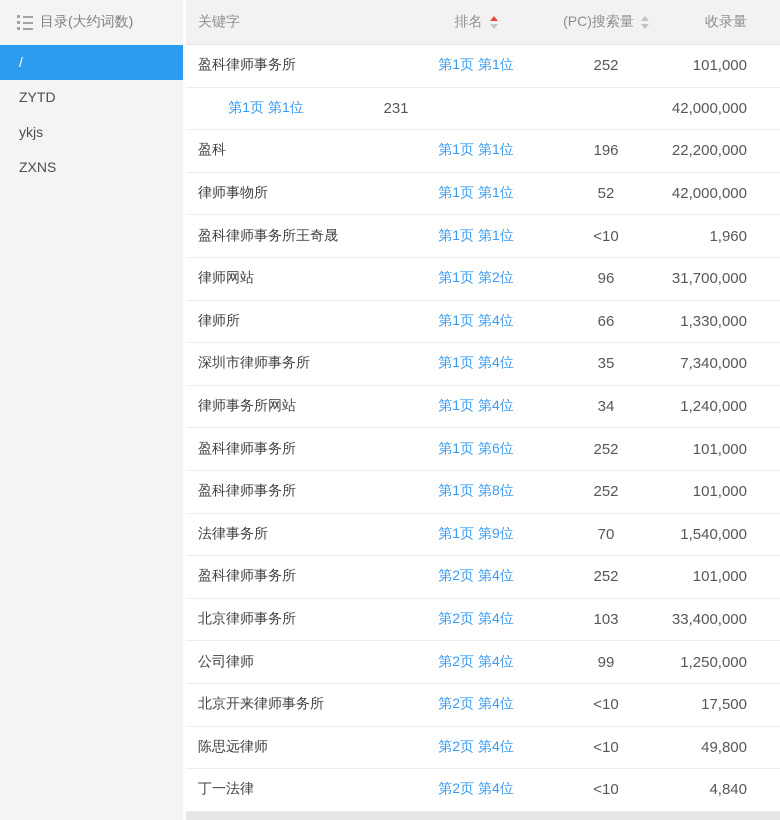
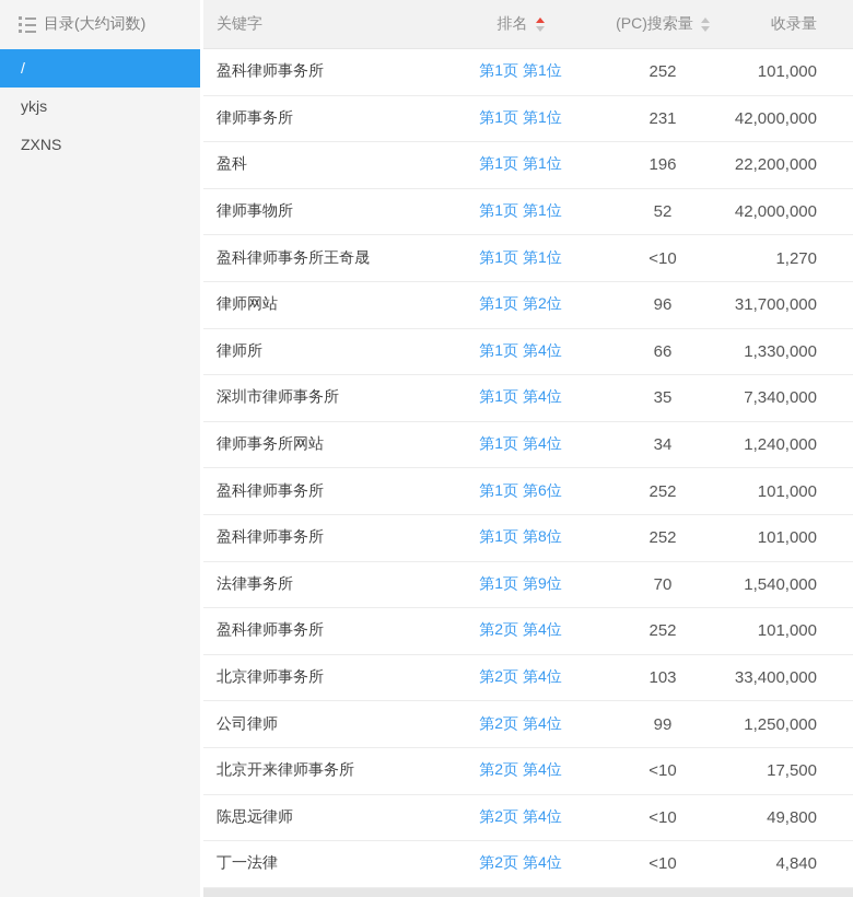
  目录(大约词数)
  /
- ZYTD
  ykjs
  ZXNS
  关键字
  排名
  (PC)搜索量
  收录量
  盈科律师事务所
  第1页 第1位
  252
  101,000
+ 律师事务所
  第1页 第1位
  231
  42,000,000
  盈科
  第1页 第1位
  196
  22,200,000
  律师事物所
  第1页 第1位
  52
  42,000,000
  盈科律师事务所王奇晟
  第1页 第1位
  <10
- 1,960
+ 1,270
  律师网站
  第1页 第2位
  96
  31,700,000
  律师所
  第1页 第4位
  66
  1,330,000
  深圳市律师事务所
  第1页 第4位
  35
  7,340,000
  律师事务所网站
  第1页 第4位
  34
  1,240,000
  盈科律师事务所
  第1页 第6位
  252
  101,000
  盈科律师事务所
  第1页 第8位
  252
  101,000
  法律事务所
  第1页 第9位
  70
  1,540,000
  盈科律师事务所
  第2页 第4位
  252
  101,000
  北京律师事务所
  第2页 第4位
  103
  33,400,000
  公司律师
  第2页 第4位
  99
  1,250,000
  北京开来律师事务所
  第2页 第4位
  <10
  17,500
  陈思远律师
  第2页 第4位
  <10
  49,800
  丁一法律
  第2页 第4位
  <10
  4,840
